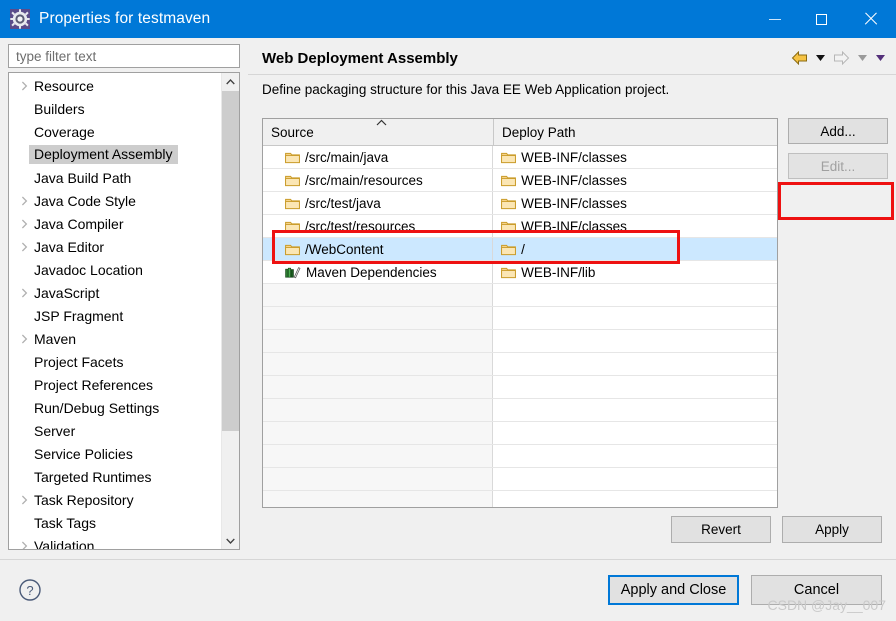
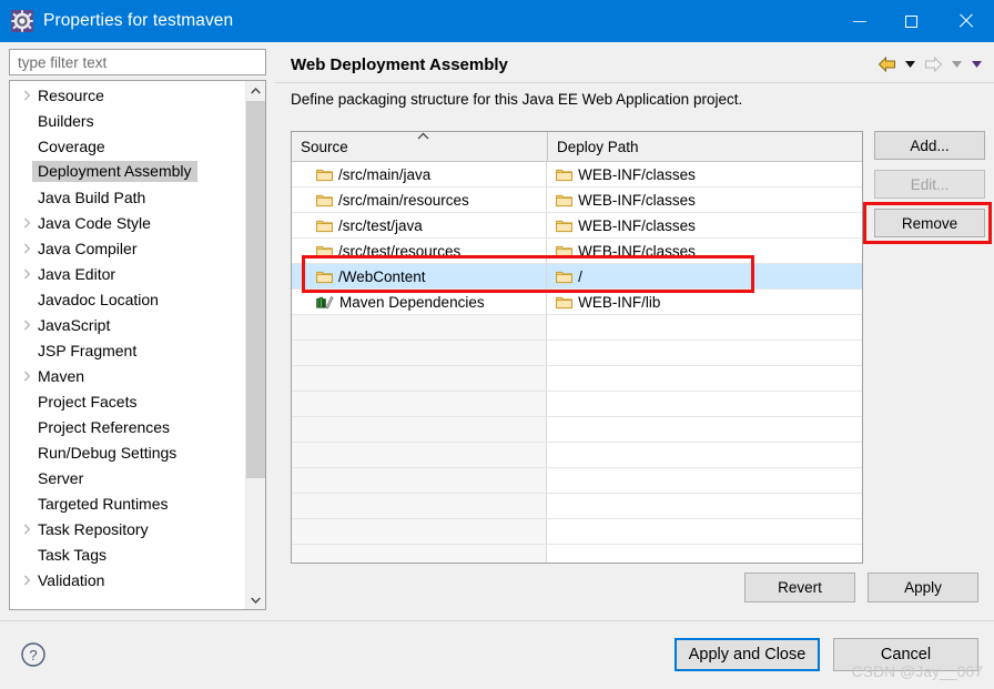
  Properties for testmaven
  type filter text
  Resource
  Builders
  Coverage
  Deployment Assembly
  Java Build Path
  Java Code Style
  Java Compiler
  Java Editor
  Javadoc Location
  JavaScript
  JSP Fragment
  Maven
  Project Facets
  Project References
  Run/Debug Settings
  Server
- Service Policies
  Targeted Runtimes
  Task Repository
  Task Tags
  Validation
  Web Deployment Assembly
  Define packaging structure for this Java EE Web Application project.
  Source
  Deploy Path
  /src/main/java
  WEB-INF/classes
  /src/main/resources
  WEB-INF/classes
  /src/test/java
  WEB-INF/classes
  /src/test/resources
  WEB-INF/classes
  /WebContent
  /
  Maven Dependencies
  WEB-INF/lib
  Add...
  Edit...
+ Remove
  Revert
  Apply
  ?
  Apply and Close
  Cancel
  CSDN @Jay__007
